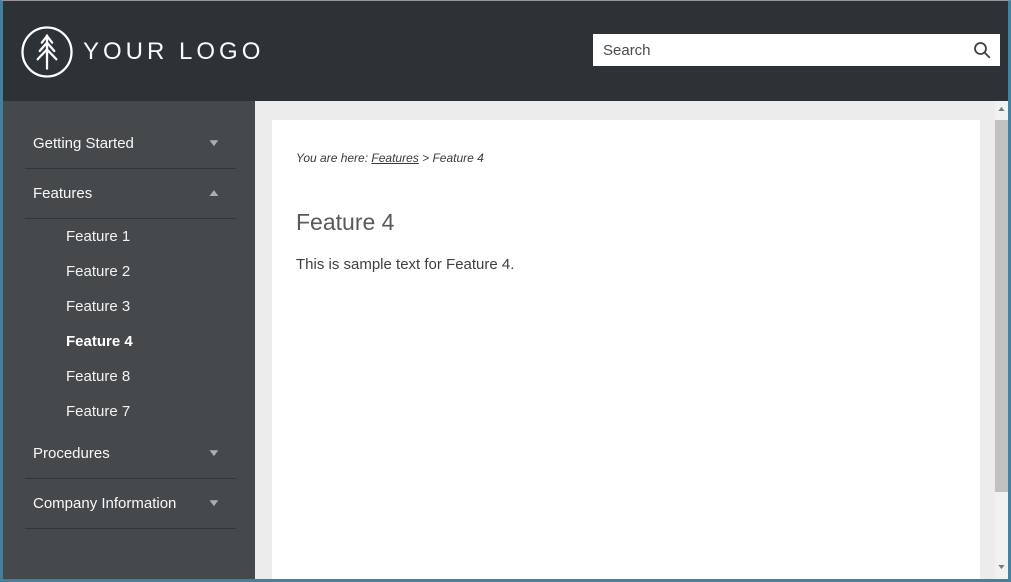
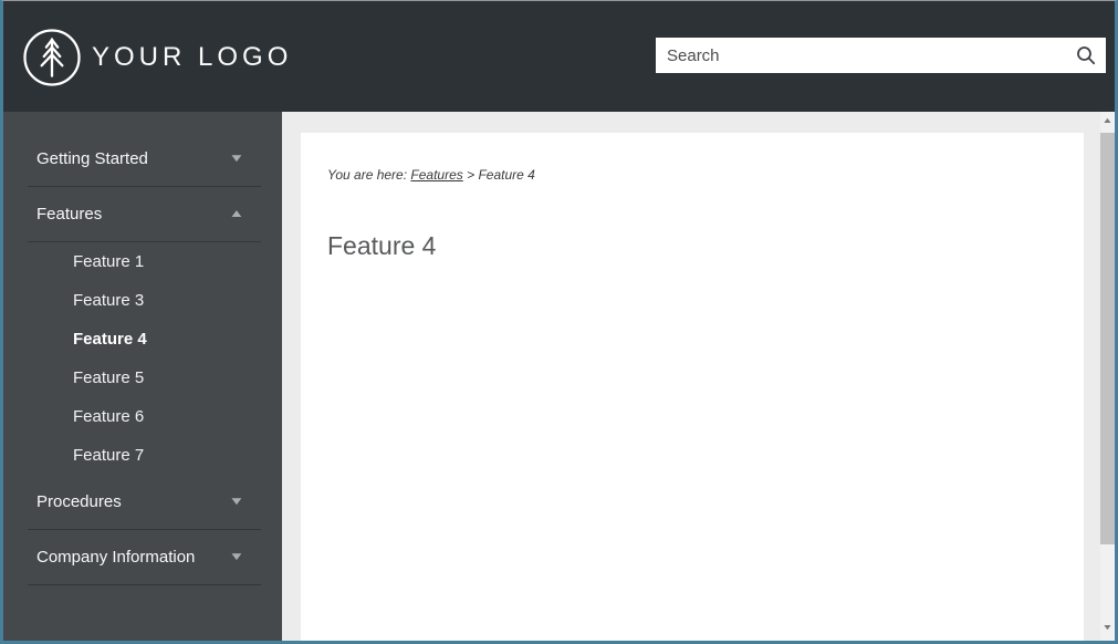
  YOUR LOGO
  Search
  Getting Started
  ▼
  Features
  ▲
  Feature 1
- Feature 2
  Feature 3
  Feature 4
- Feature 8
+ Feature 5
+ Feature 6
  Feature 7
  Procedures
  ▼
  Company Information
  ▼
  You are here: Features > Feature 4
  Feature 4
- This is sample text for Feature 4.
